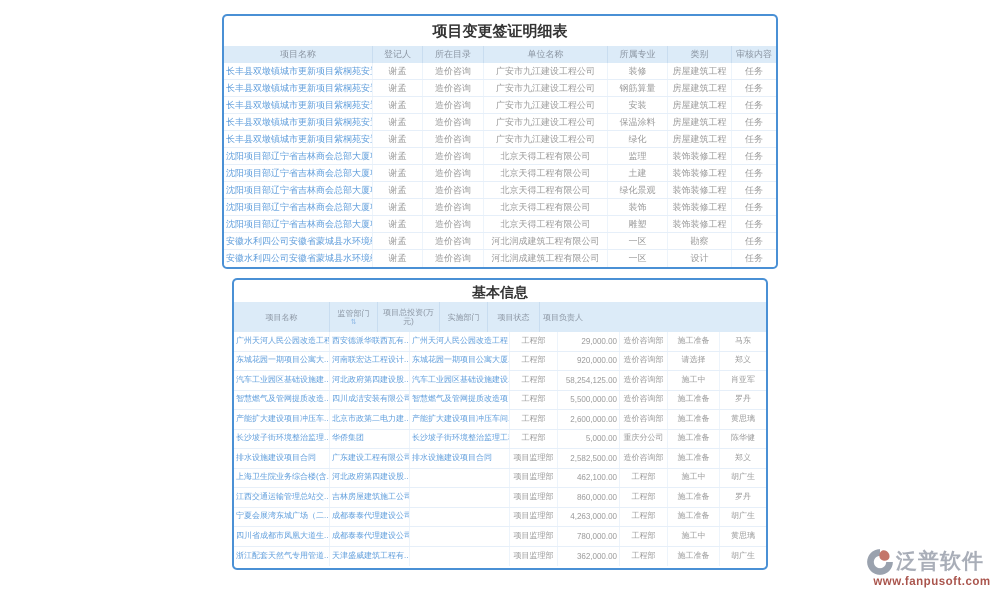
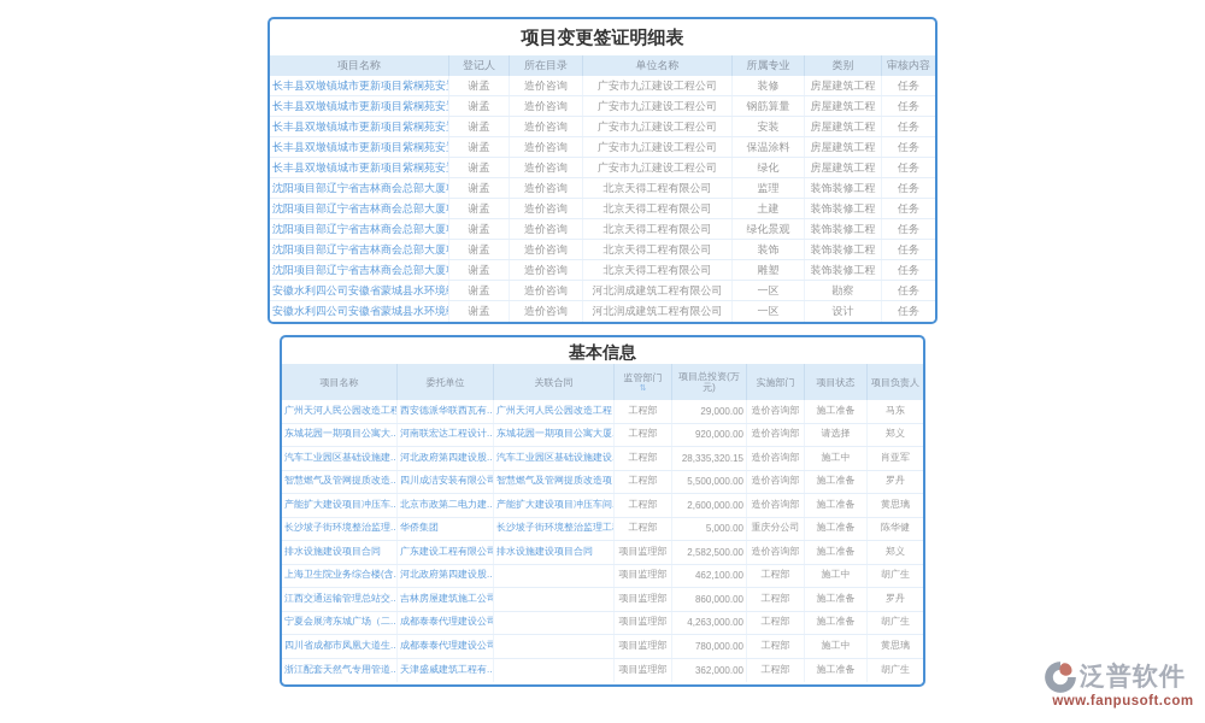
  项目变更签证明细表
  项目名称
  登记人
  所在目录
  单位名称
  所属专业
  类别
  审核内容
  长丰县双墩镇城市更新项目紫桐苑安
  谢孟
  造价咨询
  广安市九江建设工程公司
  装修
  房屋建筑工程
  任务
  长丰县双墩镇城市更新项目紫桐苑安
  谢孟
  造价咨询
  广安市九江建设工程公司
  钢筋算量
  房屋建筑工程
  任务
  长丰县双墩镇城市更新项目紫桐苑安
  谢孟
  造价咨询
  广安市九江建设工程公司
  安装
  房屋建筑工程
  任务
  长丰县双墩镇城市更新项目紫桐苑安
  谢孟
  造价咨询
  广安市九江建设工程公司
  保温涂料
  房屋建筑工程
  任务
  长丰县双墩镇城市更新项目紫桐苑安
  谢孟
  造价咨询
  广安市九江建设工程公司
  绿化
  房屋建筑工程
  任务
  沈阳项目部辽宁省吉林商会总部大厦
  谢孟
  造价咨询
  北京天得工程有限公司
  监理
  装饰装修工程
  任务
  沈阳项目部辽宁省吉林商会总部大厦
  谢孟
  造价咨询
  北京天得工程有限公司
  土建
  装饰装修工程
  任务
  沈阳项目部辽宁省吉林商会总部大厦
  谢孟
  造价咨询
  北京天得工程有限公司
  绿化景观
  装饰装修工程
  任务
  沈阳项目部辽宁省吉林商会总部大厦
  谢孟
  造价咨询
  北京天得工程有限公司
  装饰
  装饰装修工程
  任务
  沈阳项目部辽宁省吉林商会总部大厦
  谢孟
  造价咨询
  北京天得工程有限公司
  雕塑
  装饰装修工程
  任务
  安徽水利四公司安徽省蒙城县水环境
  谢孟
  造价咨询
  河北润成建筑工程有限公司
  一区
  勘察
  任务
  安徽水利四公司安徽省蒙城县水环境
  谢孟
  造价咨询
  河北润成建筑工程有限公司
  一区
  设计
  任务
  基本信息
  项目名称
+ 委托单位
+ 关联合同
  监管部门
  项目总投资(万元)
  实施部门
  项目状态
  项目负责人
  广州天河人民公园改造工程
  西安德派华联西瓦有...
  广州天河人民公园改造工程
  工程部
  29,000.00
  造价咨询部
  施工准备
  马东
  东城花园一期项目公寓大...
  河南联宏达工程设计...
  东城花园一期项目公寓大厦.
  工程部
  920,000.00
  造价咨询部
  请选择
  郑义
  汽车工业园区基础设施建...
  河北政府第四建设股...
  汽车工业园区基础设施建设.
  工程部
- 58,254,125.00
+ 28,335,320.15
  造价咨询部
  施工中
  肖亚军
  智慧燃气及管网提质改造...
  四川成洁安装有限公司
  智慧燃气及管网提质改造项
  工程部
  5,500,000.00
  造价咨询部
  施工准备
  罗丹
  产能扩大建设项目冲压车...
  北京市政第二电力建...
  产能扩大建设项目冲压车间.
  工程部
  2,600,000.00
  造价咨询部
  施工准备
  黄思璃
  长沙坡子街环境整治监理...
  华侨集团
  长沙坡子街环境整治监理工
  工程部
  5,000.00
  重庆分公司
  施工准备
  陈华健
  排水设施建设项目合同
  广东建设工程有限公司
  排水设施建设项目合同
  项目监理部
  2,582,500.00
  造价咨询部
  施工准备
  郑义
  上海卫生院业务综合楼(含..
  河北政府第四建设股...
  项目监理部
  462,100.00
  工程部
  施工中
  胡广生
  江西交通运输管理总站交...
  吉林房屋建筑施工公司
  项目监理部
  860,000.00
  工程部
  施工准备
  罗丹
  宁夏会展湾东城广场（二...
  成都泰泰代理建设公司
  项目监理部
  4,263,000.00
  工程部
  施工准备
  胡广生
  四川省成都市凤凰大道生...
  成都泰泰代理建设公司
  项目监理部
  780,000.00
  工程部
  施工中
  黄思璃
  浙江配套天然气专用管道...
  天津盛威建筑工程有...
  项目监理部
  362,000.00
  工程部
  施工准备
  胡广生
  泛普软件
  www.fanpusoft.com
